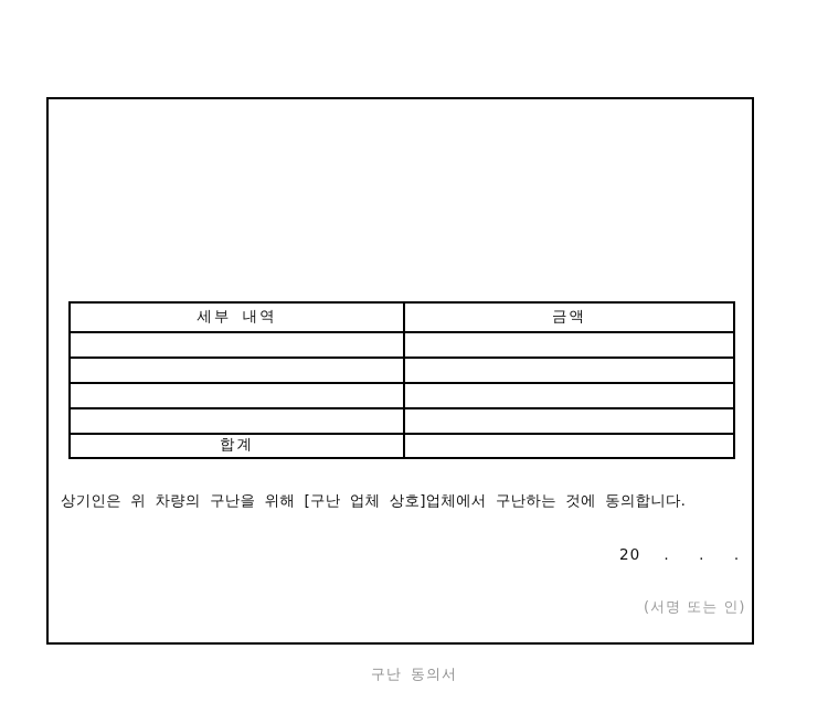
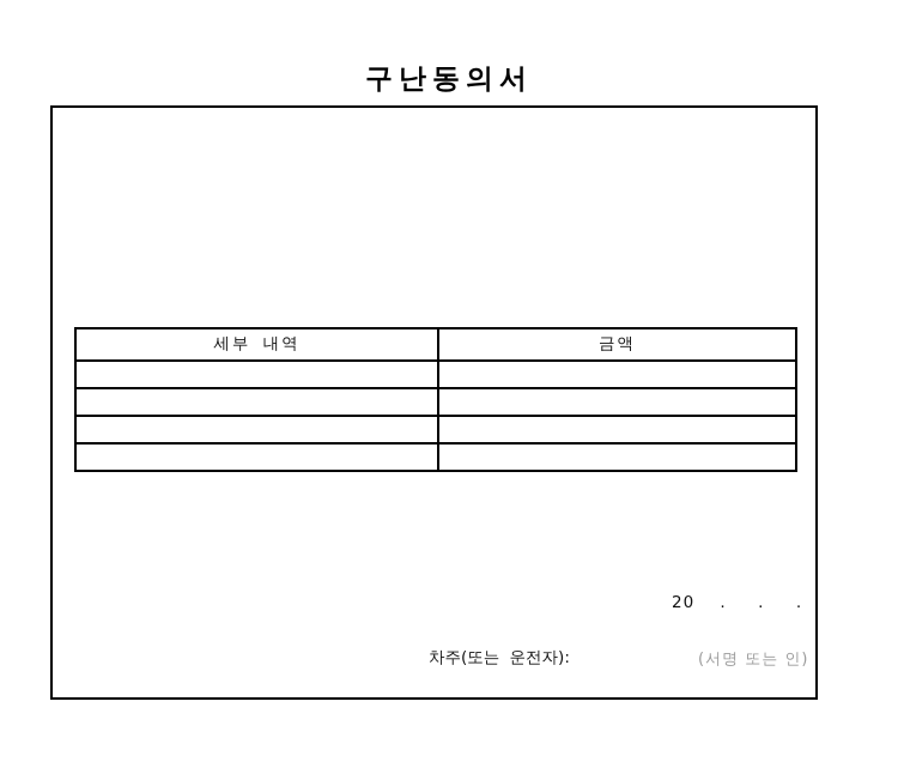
+ 구난동의서
  세부 내역	금액
- 합계
- 상기인은 위 차량의 구난을 위해 [구난 업체 상호]업체에서 구난하는 것에 동의합니다.
  20 . . .
+ 차주(또는 운전자):
  (서명 또는 인)
- 구난 동의서
